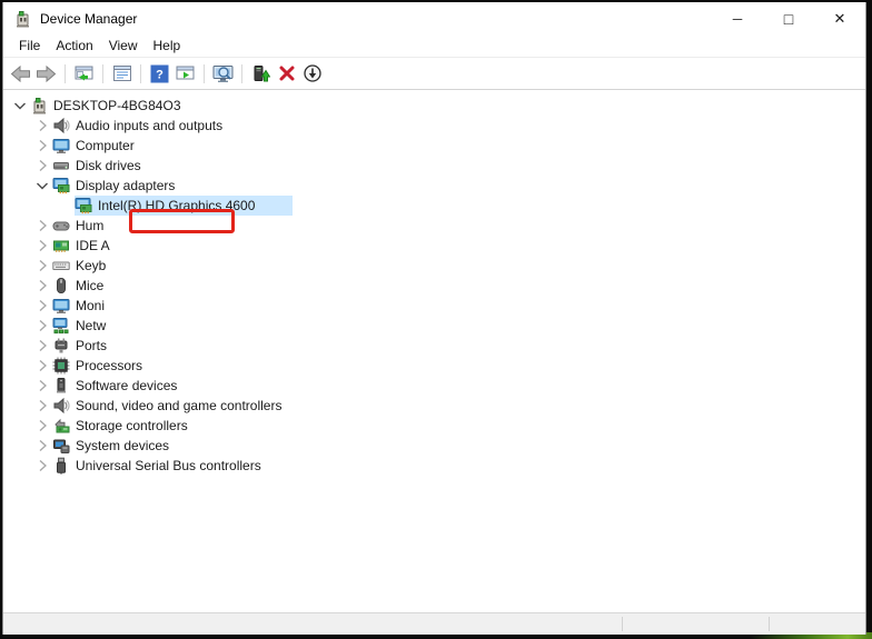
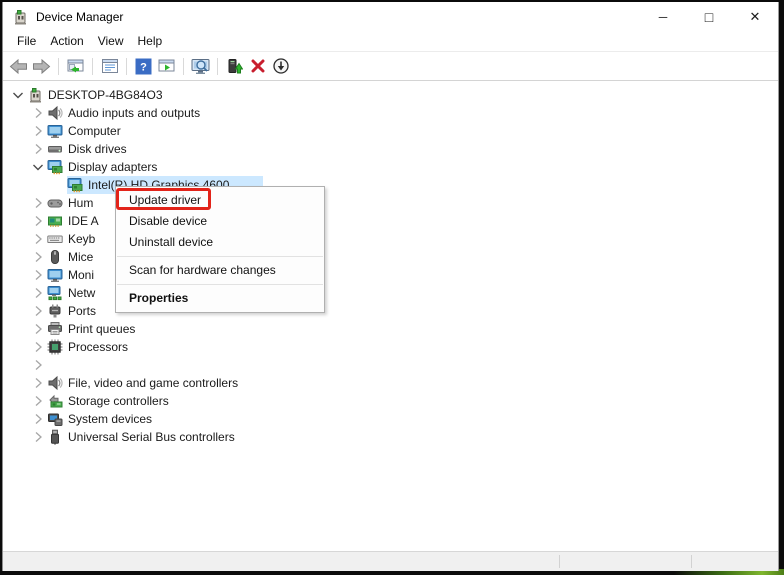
  Device Manager
  ─
  □
  ✕
  File
  Action
  View
  Help
  ?
  DESKTOP-4BG84O3
  Audio inputs and outputs
  Computer
  Disk drives
  Display adapters
  Intel(R) HD Graphics 4600
  Hum
  IDE A
  Keyb
  Mice
  Moni
  Netw
  Ports
+ Print queues
  Processors
- Software devices
- Sound, video and game controllers
+ File, video and game controllers
  Storage controllers
  System devices
  Universal Serial Bus controllers
+ Update driver
+ Disable device
+ Uninstall device
+ Scan for hardware changes
+ Properties
